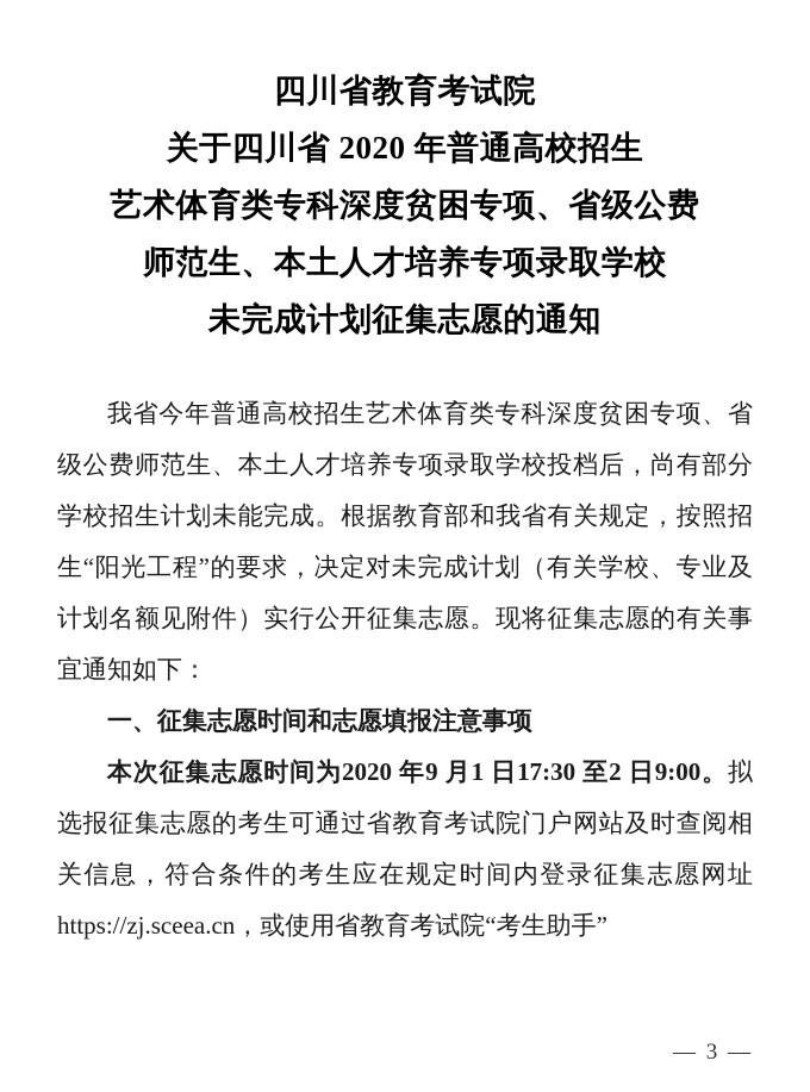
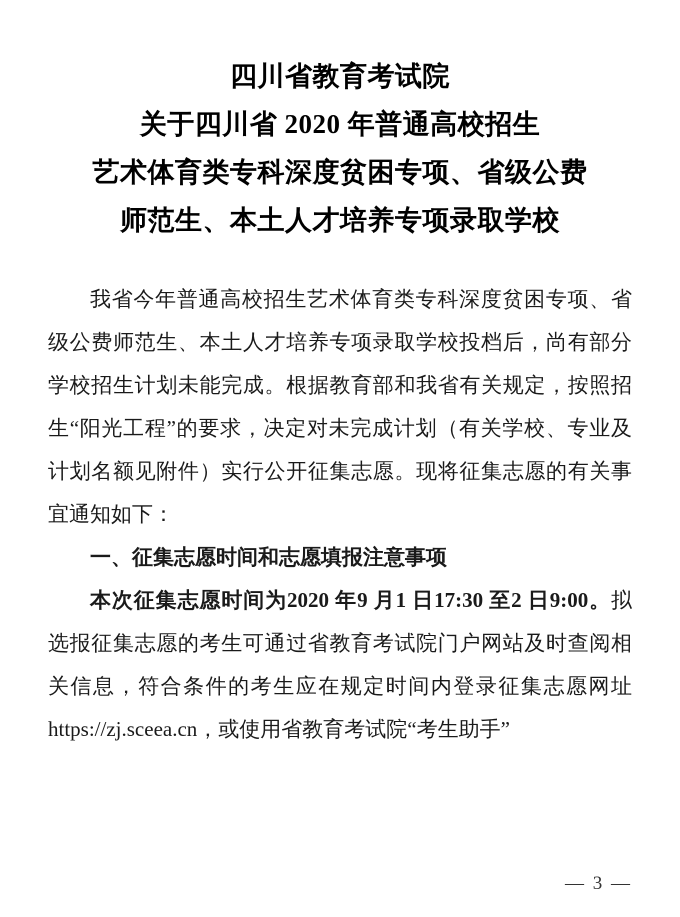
  四川省教育考试院
  关于四川省 2020 年普通高校招生
  艺术体育类专科深度贫困专项、省级公费
  师范生、本土人才培养专项录取学校
- 未完成计划征集志愿的通知
  我省今年普通高校招生艺术体育类专科深度贫困专项、省级公费师范生、本土人才培养专项录取学校投档后，尚有部分学校招生计划未能完成。根据教育部和我省有关规定，按照招生“阳光工程”的要求，决定对未完成计划（有关学校、专业及计划名额见附件）实行公开征集志愿。现将征集志愿的有关事宜通知如下：
  一、征集志愿时间和志愿填报注意事项
  本次征集志愿时间为2020 年9 月1 日17:30 至2 日9:00。拟选报征集志愿的考生可通过省教育考试院门户网站及时查阅相关信息，符合条件的考生应在规定时间内登录征集志愿网址 https://zj.sceea.cn，或使用省教育考试院“考生助手”
  — 3 —
